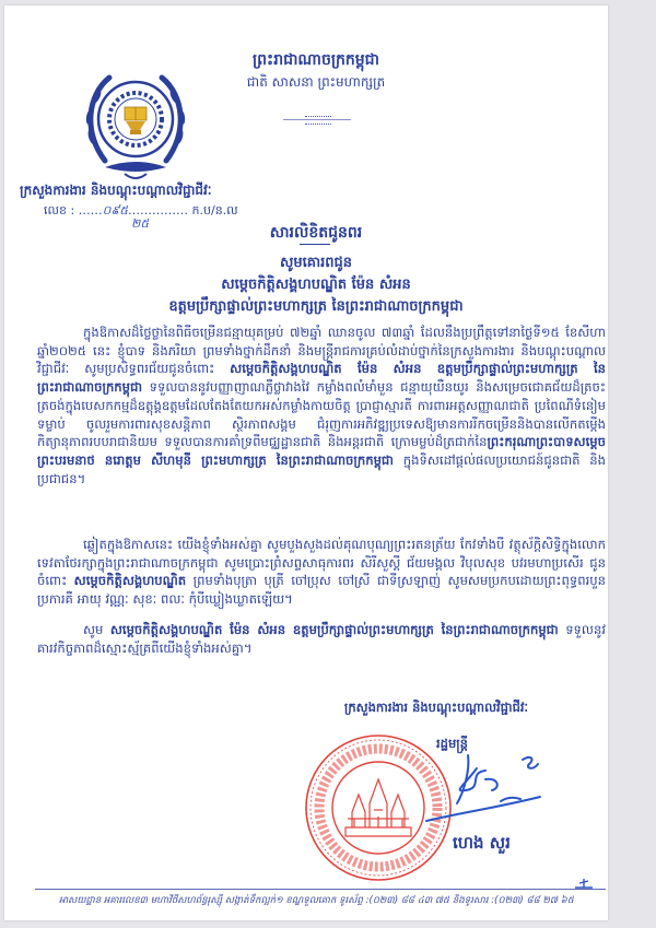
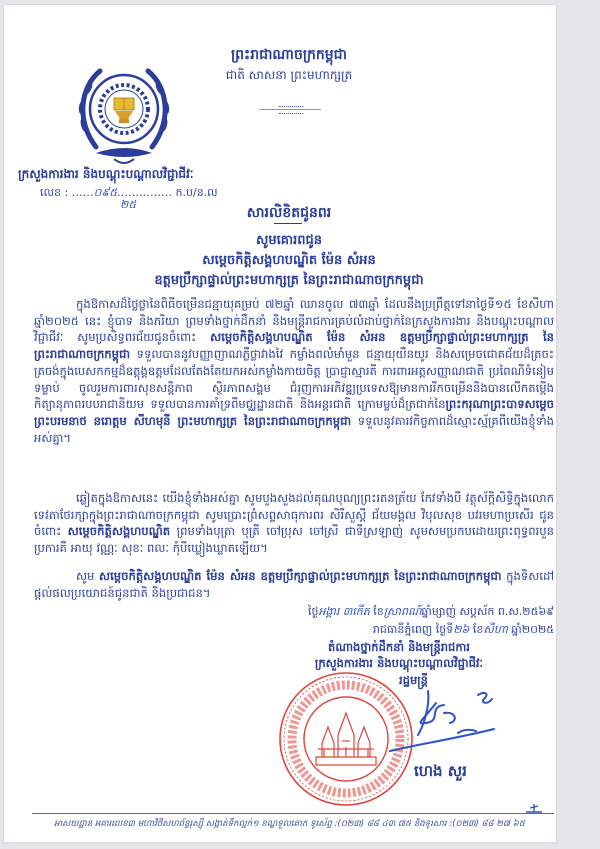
  ព្រះរាជាណាចក្រកម្ពុជា
  ជាតិ សាសនា ព្រះមហាក្សត្រ
  ក្រសួងការងារ និងបណ្តុះបណ្តាលវិជ្ជាជីវៈ
  លេខ : ……០៩៥…………… ក.ប/ន.ល
  ២៥
  សារលិខិតជូនពរ
  សូមគោរពជូន
  សម្តេចកិត្តិសង្គហបណ្ឌិត ម៉ែន សំអន
  ឧត្តមប្រឹក្សាផ្ទាល់ព្រះមហាក្សត្រ នៃព្រះរាជាណាចក្រកម្ពុជា
- ក្នុងឱកាសដ៏ថ្លៃថ្លានៃពិធីចម្រើនជន្មាយុគម្រប់ ៧២ឆ្នាំ ឈានចូល ៧៣ឆ្នាំ ដែលនឹងប្រព្រឹត្តទៅនាថ្ងៃទី១៥ ខែសីហា ឆ្នាំ២០២៥ នេះ ខ្ញុំបាទ និងភរិយា ព្រមទាំងថ្នាក់ដឹកនាំ និងមន្ត្រីរាជការគ្រប់លំដាប់ថ្នាក់នៃក្រសួងការងារ និងបណ្តុះបណ្តាលវិជ្ជាជីវៈ សូមប្រសិទ្ធពរជ័យជូនចំពោះ សម្តេចកិត្តិសង្គហបណ្ឌិត ម៉ែន សំអន ឧត្តមប្រឹក្សាផ្ទាល់ព្រះមហាក្សត្រ នៃព្រះរាជាណាចក្រកម្ពុជា ទទួលបាននូវបញ្ញាញាណភ្លឺថ្លាវាងវៃ កម្លាំងពលំមាំមួន ជន្មាយុយឺនយូរ និងសម្រេចជោគជ័យដ៏ត្រចះត្រចង់ក្នុងបេសកកម្មដ៏ឧត្តុង្គឧត្តមដែលតែងតែយកអស់កម្លាំងកាយចិត្ត ប្រាជ្ញាស្មារតី ការពារអត្តសញ្ញាណជាតិ ប្រពៃណីទំនៀមទម្លាប់ ចូលរួមការពារសុខសន្តិភាព ស្ថិរភាពសង្គម ជំរុញការអភិវឌ្ឍប្រទេសឱ្យមានការរីកចម្រើននិងបានលើកតម្កើងកិត្យានុភាពរបបរាជានិយម ទទួលបានការគាំទ្រពីមជ្ឈដ្ឋានជាតិ និងអន្តរជាតិ ក្រោមម្លប់ដ៏ត្រជាក់នៃព្រះករុណាព្រះបាទសម្តេចព្រះបរមនាថ នរោត្តម សីហមុនី ព្រះមហាក្សត្រ នៃព្រះរាជាណាចក្រកម្ពុជា ក្នុងទិសដៅផ្តល់ផលប្រយោជន៍ជូនជាតិ និងប្រជាជន។
+ ក្នុងឱកាសដ៏ថ្លៃថ្លានៃពិធីចម្រើនជន្មាយុគម្រប់ ៧២ឆ្នាំ ឈានចូល ៧៣ឆ្នាំ ដែលនឹងប្រព្រឹត្តទៅនាថ្ងៃទី១៥ ខែសីហា ឆ្នាំ២០២៥ នេះ ខ្ញុំបាទ និងភរិយា ព្រមទាំងថ្នាក់ដឹកនាំ និងមន្ត្រីរាជការគ្រប់លំដាប់ថ្នាក់នៃក្រសួងការងារ និងបណ្តុះបណ្តាលវិជ្ជាជីវៈ សូមប្រសិទ្ធពរជ័យជូនចំពោះ សម្តេចកិត្តិសង្គហបណ្ឌិត ម៉ែន សំអន ឧត្តមប្រឹក្សាផ្ទាល់ព្រះមហាក្សត្រ នៃព្រះរាជាណាចក្រកម្ពុជា ទទួលបាននូវបញ្ញាញាណភ្លឺថ្លាវាងវៃ កម្លាំងពលំមាំមួន ជន្មាយុយឺនយូរ និងសម្រេចជោគជ័យដ៏ត្រចះត្រចង់ក្នុងបេសកកម្មដ៏ឧត្តុង្គឧត្តមដែលតែងតែយកអស់កម្លាំងកាយចិត្ត ប្រាជ្ញាស្មារតី ការពារអត្តសញ្ញាណជាតិ ប្រពៃណីទំនៀមទម្លាប់ ចូលរួមការពារសុខសន្តិភាព ស្ថិរភាពសង្គម ជំរុញការអភិវឌ្ឍប្រទេសឱ្យមានការរីកចម្រើននិងបានលើកតម្កើងកិត្យានុភាពរបបរាជានិយម ទទួលបានការគាំទ្រពីមជ្ឈដ្ឋានជាតិ និងអន្តរជាតិ ក្រោមម្លប់ដ៏ត្រជាក់នៃព្រះករុណាព្រះបាទសម្តេចព្រះបរមនាថ នរោត្តម សីហមុនី ព្រះមហាក្សត្រ នៃព្រះរាជាណាចក្រកម្ពុជា ទទួលនូវគារវកិច្ចភាពដ៏ស្មោះស្ម័គ្រពីយើងខ្ញុំទាំងអស់គ្នា។
  ឆ្លៀតក្នុងឱកាសនេះ យើងខ្ញុំទាំងអស់គ្នា សូមបួងសួងដល់គុណបុណ្យព្រះរតនត្រ័យ កែវទាំងបី វត្ថុស័ក្តិសិទ្ធិក្នុងលោក ទេវតាថែរក្សាក្នុងព្រះរាជាណាចក្រកម្ពុជា សូមប្រោះព្រំសព្ទសាធុការពរ សិរីសួស្តី ជ័យមង្គល វិបុលសុខ បវរមហាប្រសើរ ជូនចំពោះ សម្តេចកិត្តិសង្គហបណ្ឌិត ព្រមទាំងបុត្រា បុត្រី ចៅប្រុស ចៅស្រី ជាទីស្រឡាញ់ សូមសមប្រកបដោយព្រះពុទ្ធពរបួនប្រការគឺ អាយុ វណ្ណៈ សុខៈ ពលៈ កុំបីឃ្លៀងឃ្លាតឡើយ។
- សូម សម្តេចកិត្តិសង្គហបណ្ឌិត ម៉ែន សំអន ឧត្តមប្រឹក្សាផ្ទាល់ព្រះមហាក្សត្រ នៃព្រះរាជាណាចក្រកម្ពុជា ទទួលនូវគារវកិច្ចភាពដ៏ស្មោះស្ម័គ្រពីយើងខ្ញុំទាំងអស់គ្នា។
+ សូម សម្តេចកិត្តិសង្គហបណ្ឌិត ម៉ែន សំអន ឧត្តមប្រឹក្សាផ្ទាល់ព្រះមហាក្សត្រ នៃព្រះរាជាណាចក្រកម្ពុជា ក្នុងទិសដៅផ្តល់ផលប្រយោជន៍ជូនជាតិ និងប្រជាជន។
+ ថ្ងៃអង្គារ ៣កើត ខែស្រាពណ៍ឆ្នាំម្សាញ់ សប្តស័ក ព.ស.២៥៦៩
+ រាជធានីភ្នំពេញ ថ្ងៃទី២៦ ខែសីហា ឆ្នាំ២០២៥
+ តំណាងថ្នាក់ដឹកនាំ និងមន្ត្រីរាជការ
  ក្រសួងការងារ និងបណ្តុះបណ្តាលវិជ្ជាជីវៈ
  រដ្ឋមន្ត្រី
  ហេង សួរ
  អាសយដ្ឋាន អគារលេខ៣ មហាវិថីសហព័ន្ធរុស្ស៊ី សង្កាត់ទឹកល្អក់១ ខណ្ឌទួលគោក ទូរស័ព្ទ :(០២៣) ៨៨ ៤៣ ៧៥ និងទូរសារ :(០២៣) ៨៨ ២៧ ៦៥
